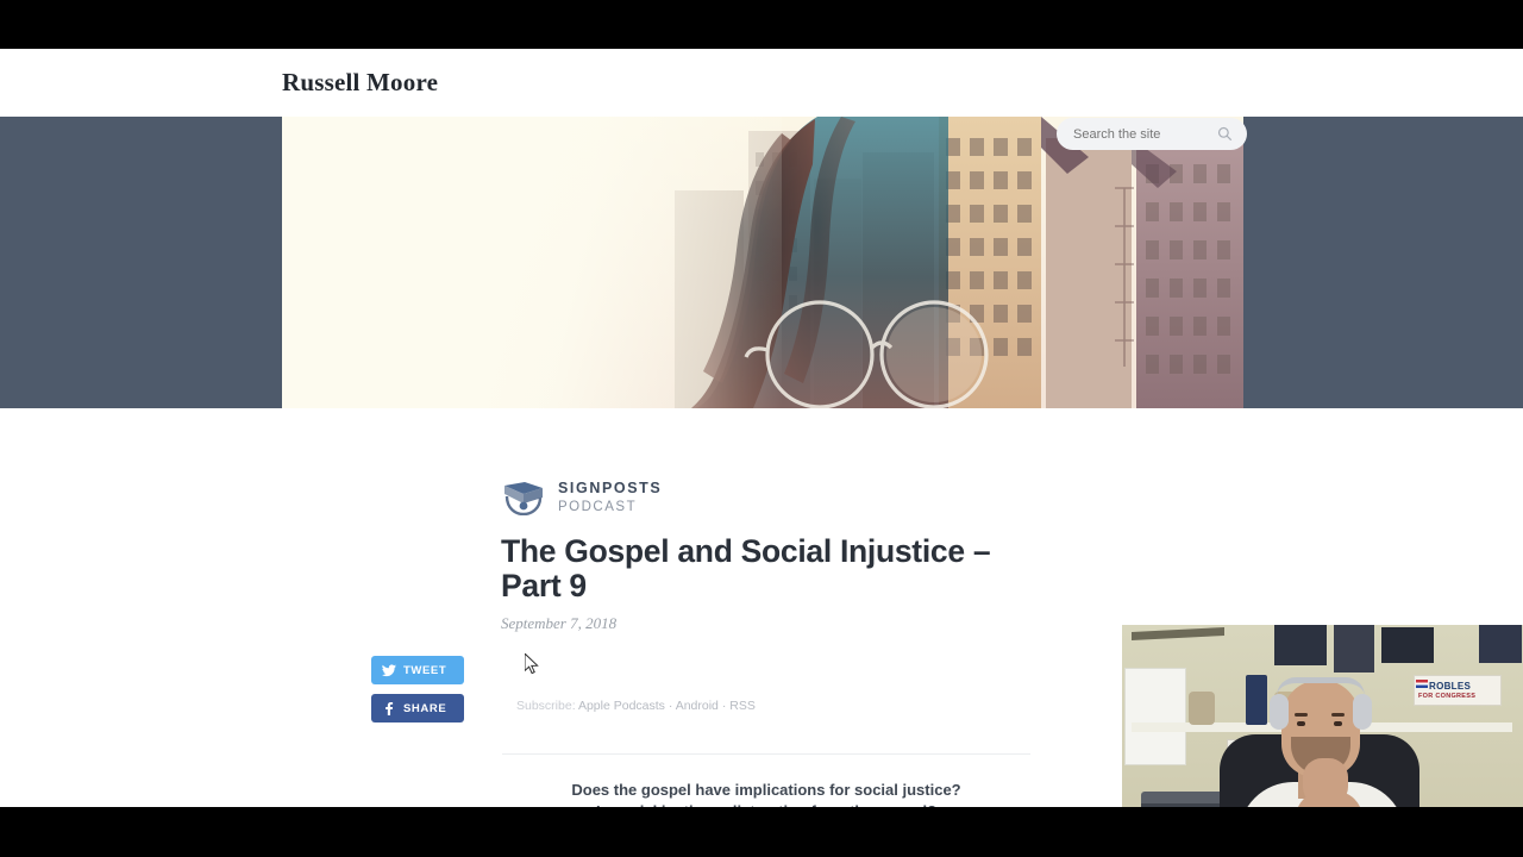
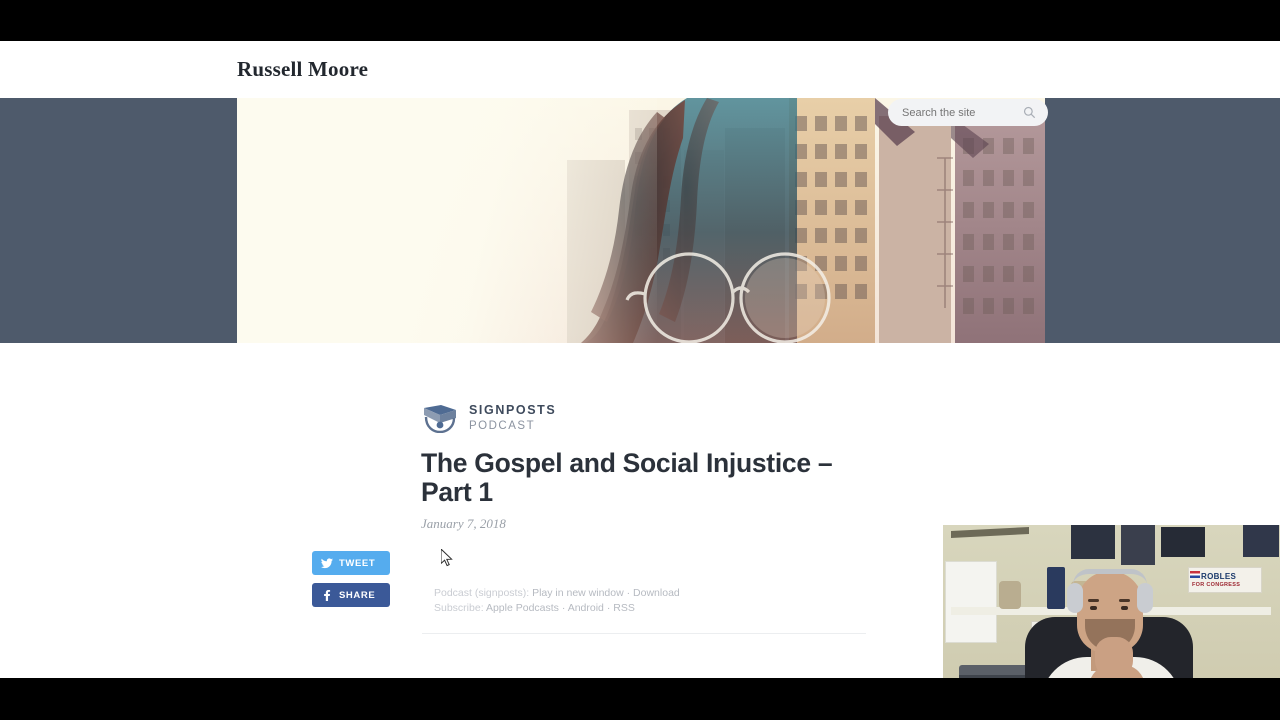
  Russell Moore
  Search the site
  SIGNPOSTS
  PODCAST
- The Gospel and Social Injustice – Part 9
+ The Gospel and Social Injustice – Part 1
- September 7, 2018
+ January 7, 2018
  TWEET
  SHARE
+ Podcast (signposts): Play in new window · Download
  Subscribe: Apple Podcasts · Android · RSS
- Does the gospel have implications for social justice?
  ROBLES
